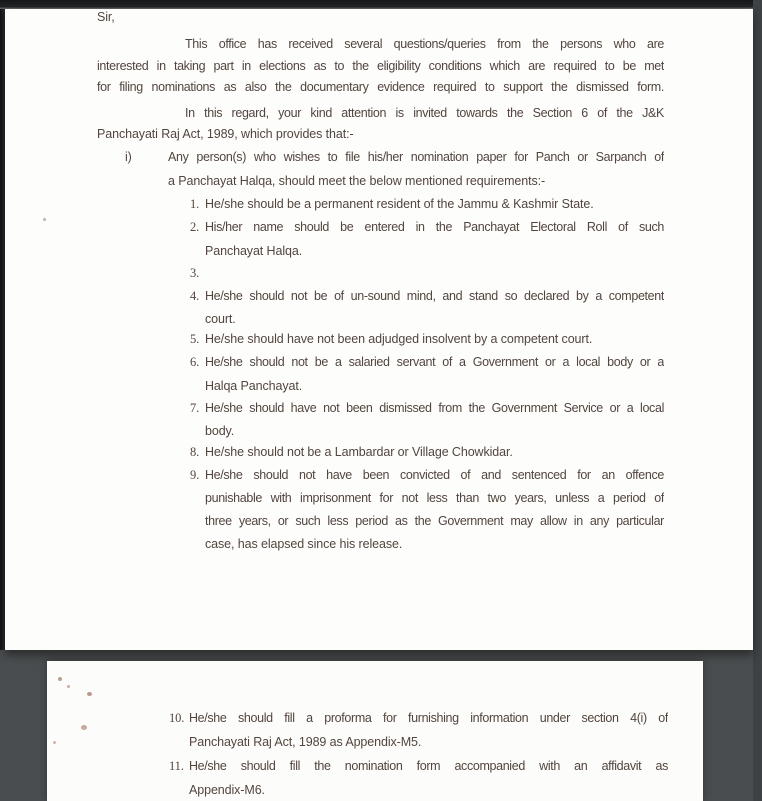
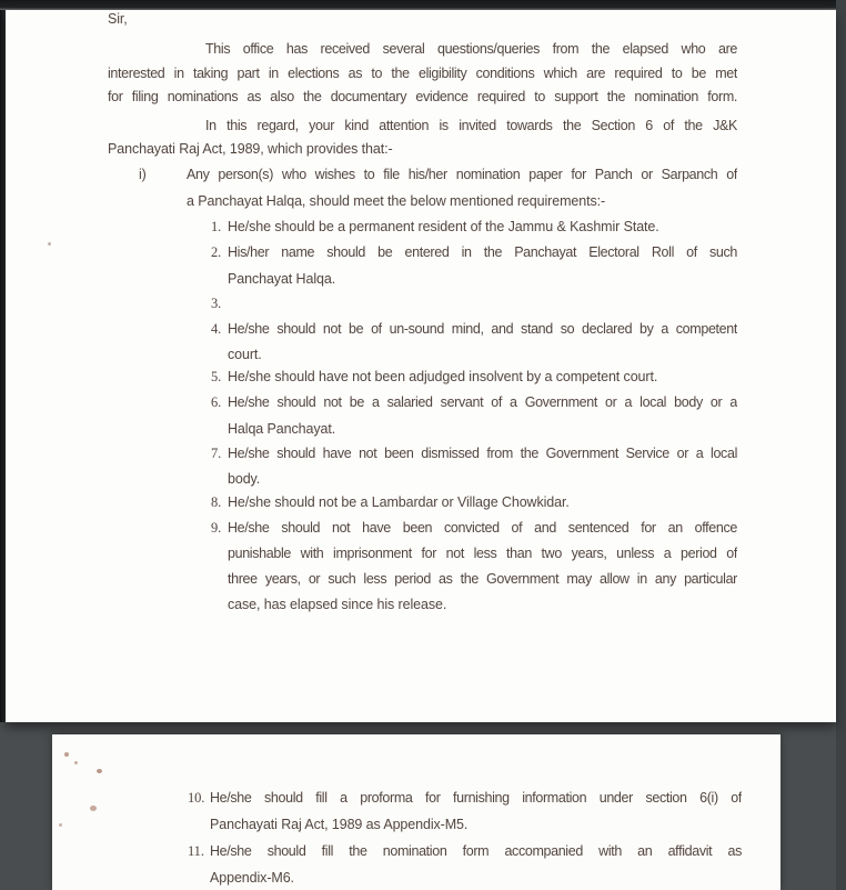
  Sir,
- This office has received several questions/queries from the persons who are
+ This office has received several questions/queries from the elapsed who are
  interested in taking part in elections as to the eligibility conditions which are required to be met
- for filing nominations as also the documentary evidence required to support the dismissed form.
+ for filing nominations as also the documentary evidence required to support the nomination form.
  In this regard, your kind attention is invited towards the Section 6 of the J&K
  Panchayati Raj Act, 1989, which provides that:-
  i)
  Any person(s) who wishes to file his/her nomination paper for Panch or Sarpanch of
  a Panchayat Halqa, should meet the below mentioned requirements:-
  1.
  He/she should be a permanent resident of the Jammu & Kashmir State.
  2.
  His/her name should be entered in the Panchayat Electoral Roll of such
  Panchayat Halqa.
  3.
  4.
  He/she should not be of un-sound mind, and stand so declared by a competent
  court.
  5.
  He/she should have not been adjudged insolvent by a competent court.
  6.
  He/she should not be a salaried servant of a Government or a local body or a
  Halqa Panchayat.
  7.
  He/she should have not been dismissed from the Government Service or a local
  body.
  8.
  He/she should not be a Lambardar or Village Chowkidar.
  9.
  He/she should not have been convicted of and sentenced for an offence
  punishable with imprisonment for not less than two years, unless a period of
  three years, or such less period as the Government may allow in any particular
  case, has elapsed since his release.
  10.
- He/she should fill a proforma for furnishing information under section 4(i) of
+ He/she should fill a proforma for furnishing information under section 6(i) of
  Panchayati Raj Act, 1989 as Appendix-M5.
  11.
  He/she should fill the nomination form accompanied with an affidavit as
  Appendix-M6.
